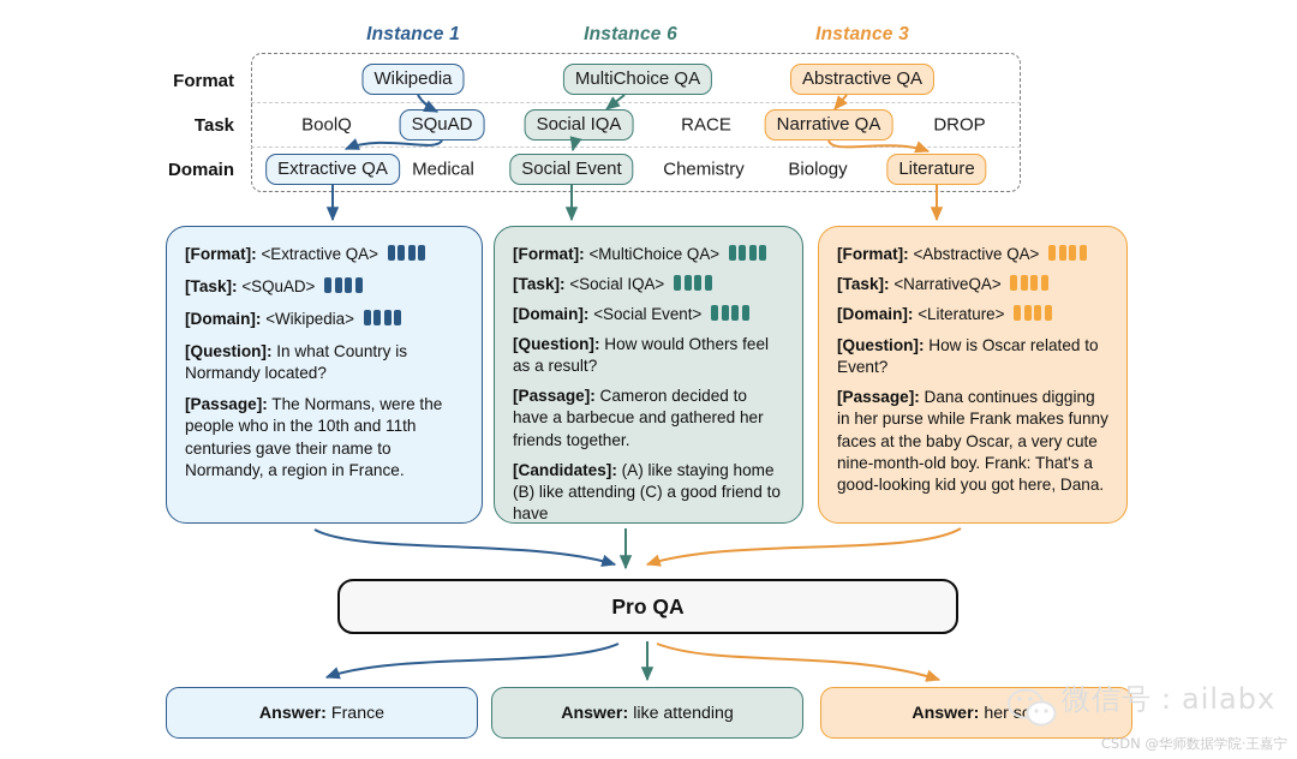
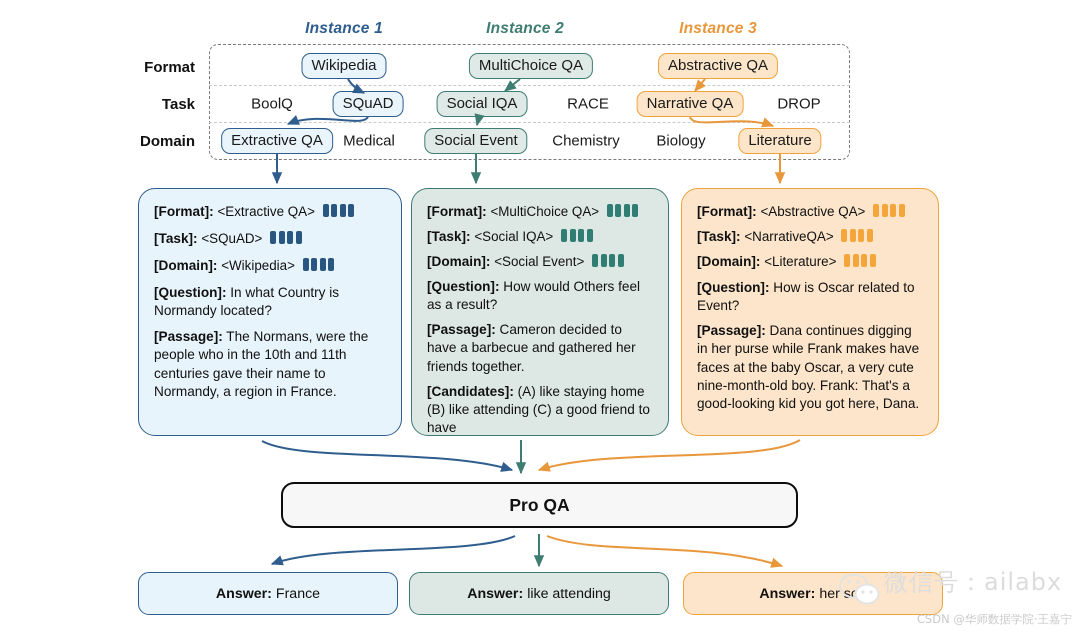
  Instance 1
- Instance 6
+ Instance 2
  Instance 3
  Format
  Task
  Domain
  Wikipedia
  MultiChoice QA
  Abstractive QA
  BoolQ
  SQuAD
  Social IQA
  RACE
  Narrative QA
  DROP
  Extractive QA
  Medical
  Social Event
  Chemistry
  Biology
  Literature
  [Format]: <Extractive QA>
  [Task]: <SQuAD>
  [Domain]: <Wikipedia>
  [Question]: In what Country is Normandy located?
  [Passage]: The Normans, were the people who in the 10th and 11th centuries gave their name to Normandy, a region in France.
  [Format]: <MultiChoice QA>
  [Task]: <Social IQA>
  [Domain]: <Social Event>
  [Question]: How would Others feel as a result?
  [Passage]: Cameron decided to have a barbecue and gathered her friends together.
  [Candidates]: (A) like staying home (B) like attending (C) a good friend to have
  [Format]: <Abstractive QA>
  [Task]: <NarrativeQA>
  [Domain]: <Literature>
  [Question]: How is Oscar related to Event?
- [Passage]: Dana continues digging in her purse while Frank makes funny faces at the baby Oscar, a very cute nine-month-old boy. Frank: That's a good-looking kid you got here, Dana.
+ [Passage]: Dana continues digging in her purse while Frank makes have faces at the baby Oscar, a very cute nine-month-old boy. Frank: That's a good-looking kid you got here, Dana.
  Pro QA
  Answer:
  France
  Answer:
  like attending
  Answer:
  微信号：ailabx
  CSDN @华师数据学院·王嘉宁
